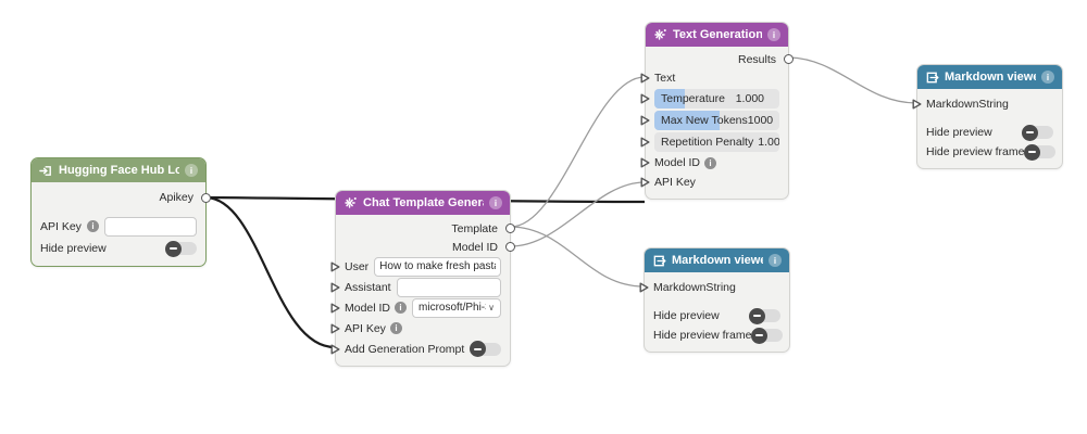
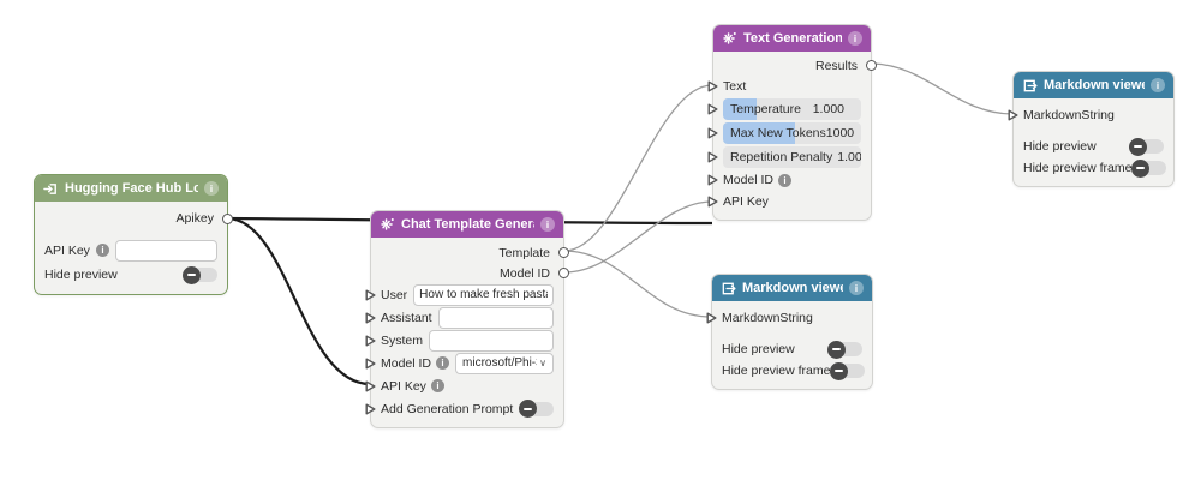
  Hugging Face Hub Lo
  i
  Apikey
  API Key
  i
  Hide preview
  Chat Template Gener
  i
  Template
  Model ID
  User
  How to make fresh past
  Assistant
+ System
  Model ID
  i
  microsoft/Phi-
  ∨
  API Key
  i
  Add Generation Prompt
  Text Generation
  i
  Results
  Text
  Temperature
  1.000
  Max New Tokens
  1000
  Repetition Penalty
  1.00
  Model ID
  i
  API Key
  Markdown view
  i
  MarkdownString
  Hide preview
  Hide preview frame
  Markdown view
  i
  MarkdownString
  Hide preview
  Hide preview frame
